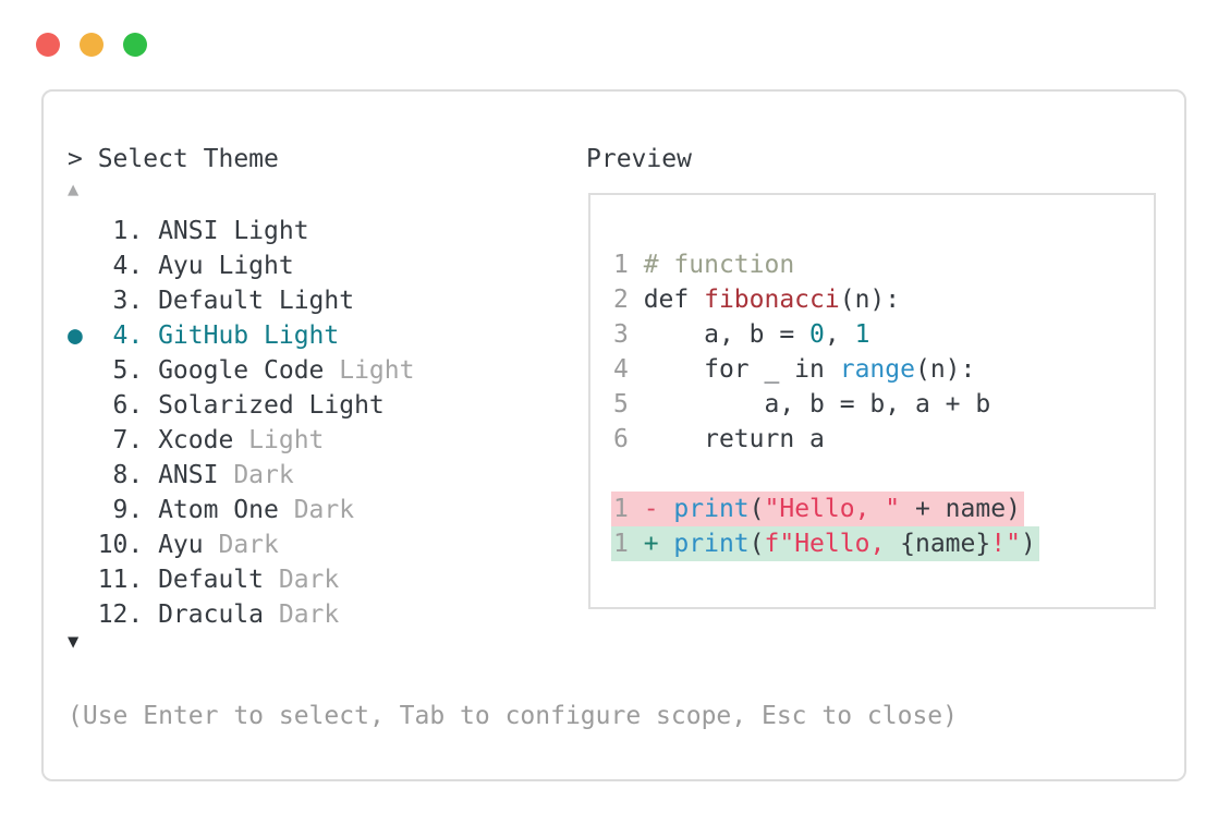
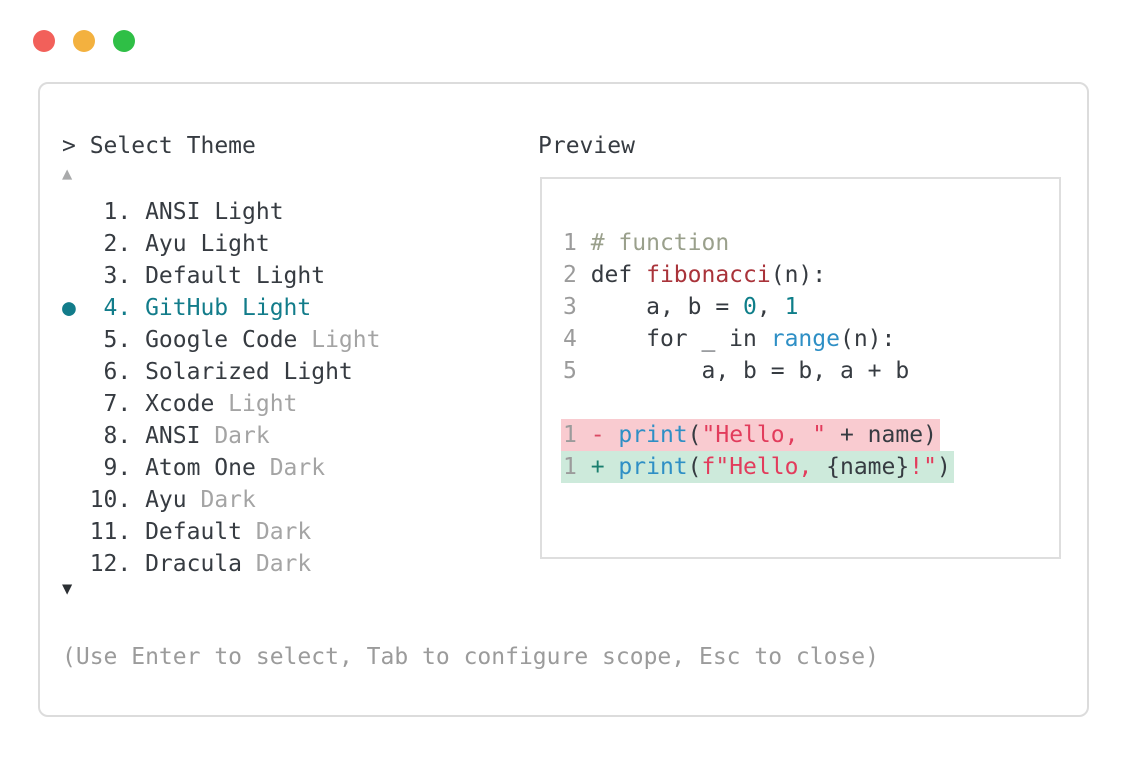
  > Select Theme
  ▲
  1. ANSI Light
- 4. Ayu Light
+ 2. Ayu Light
  3. Default Light
  ● 4. GitHub Light
  5. Google Code Light
  6. Solarized Light
  7. Xcode Light
  8. ANSI Dark
  9. Atom One Dark
  10. Ayu Dark
  11. Default Dark
  12. Dracula Dark
  ▼
  (Use Enter to select, Tab to configure scope, Esc to close)
  Preview
  1 # function
  2 def fibonacci(n):
  3 a, b = 0, 1
  4 for _ in range(n):
  5 a, b = b, a + b
- 6 return a
  1 - print("Hello, " + name)
  1 + print(f"Hello, {name}!")
